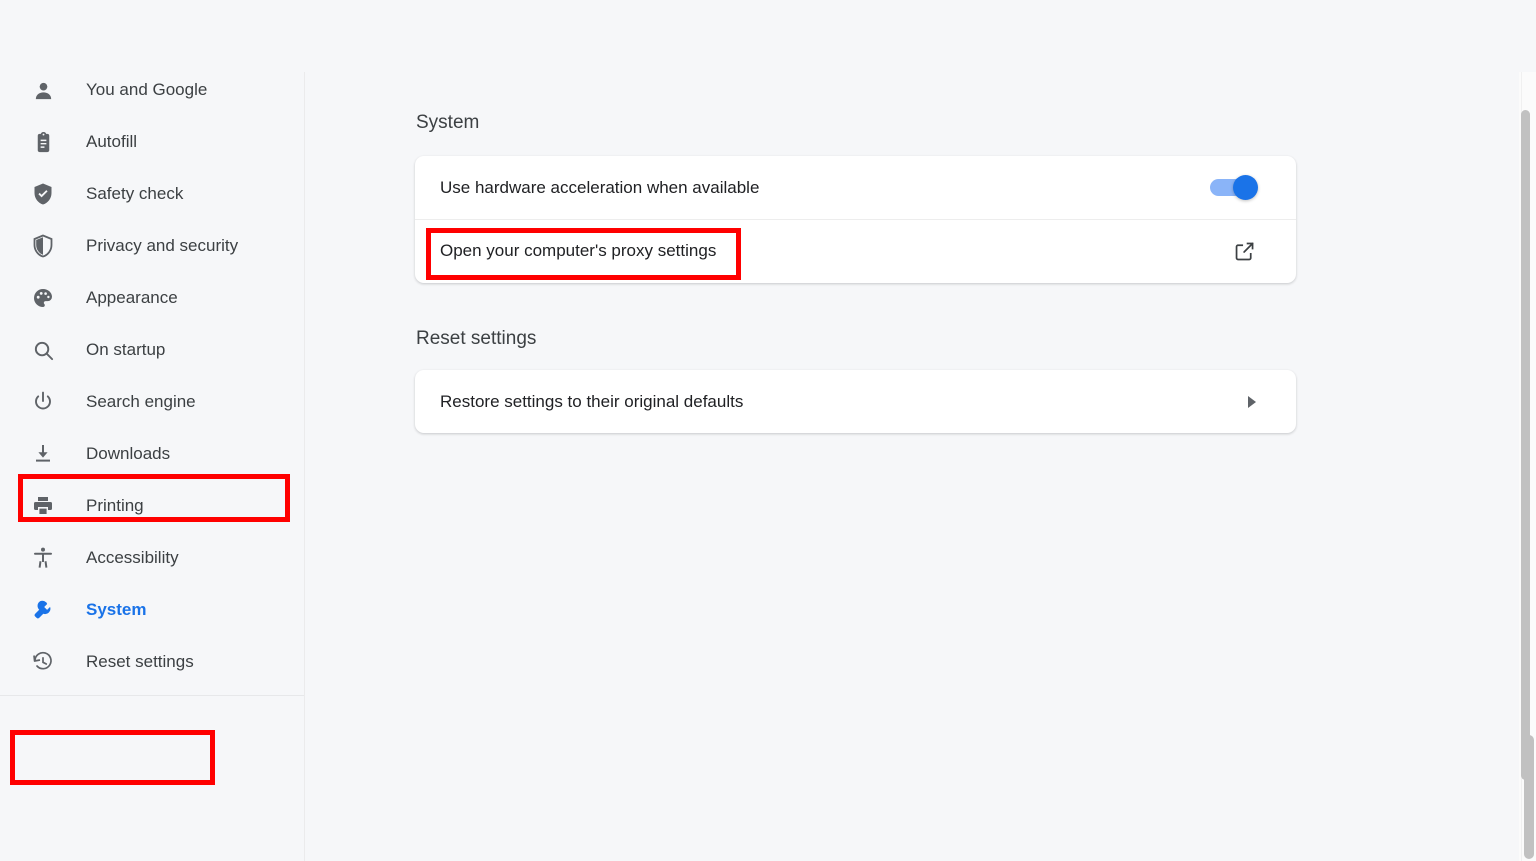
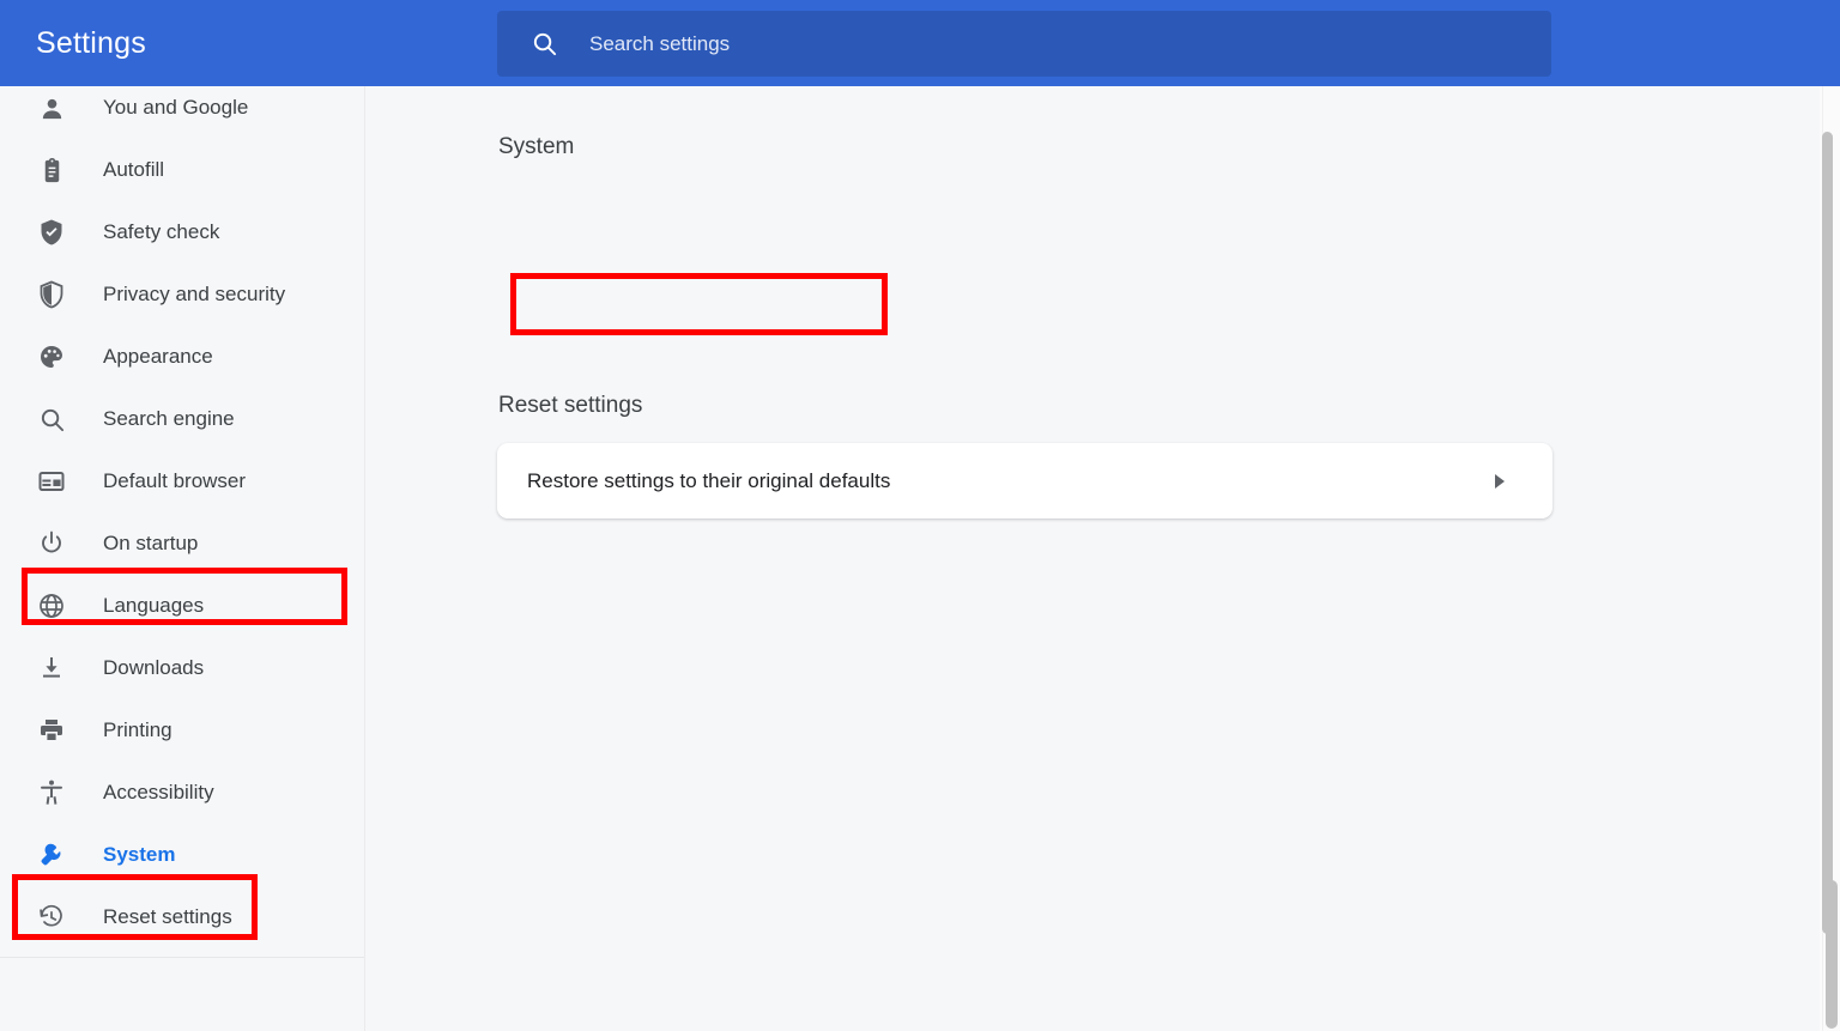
+ Settings
+ Search settings
  You and Google
  Autofill
  Safety check
  Privacy and security
  Appearance
- On startup
+ Search engine
+ Default browser
- Search engine
+ On startup
+ Languages
  Downloads
  Printing
  Accessibility
  System
  Reset settings
  System
- Use hardware acceleration when available
- Open your computer's proxy settings
  Reset settings
  Restore settings to their original defaults
